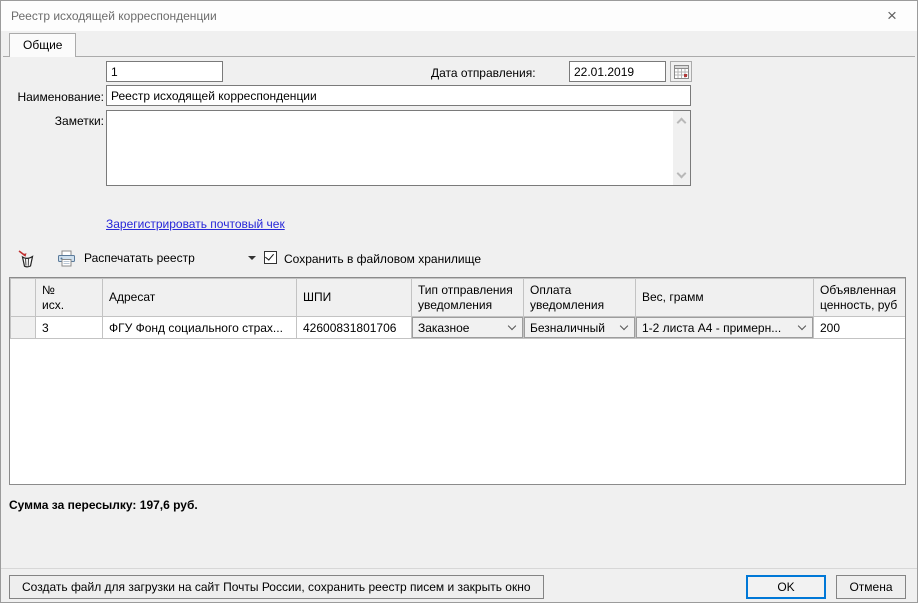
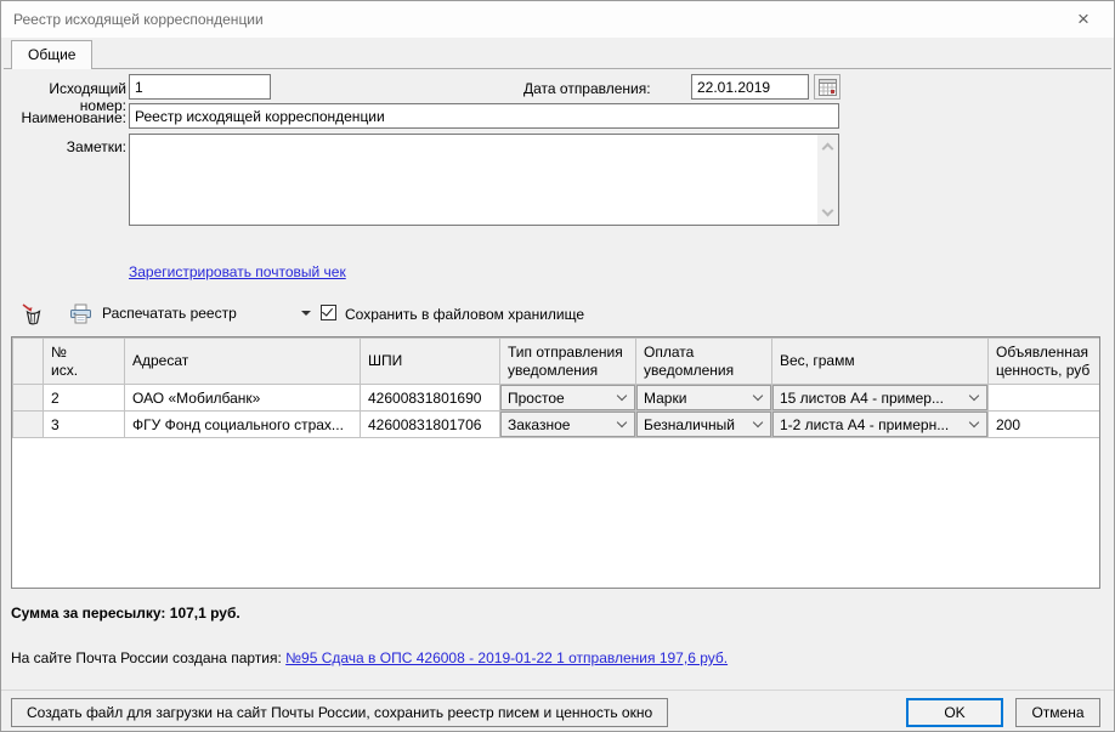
  Реестр исходящей корреспонденции
  ×
  Общие
+ Исходящий номер:
  1
  Дата отправления:
  22.01.2019
  Наименование:
  Реестр исходящей корреспонденции
  Заметки:
  Зарегистрировать почтовый чек
  Распечатать реестр
  Сохранить в файловом хранилище
  	№ исх.	Адресат	ШПИ	Тип отправления уведомления	Оплата уведомления	Вес, грамм	Объявленная ценность, руб
+ 	2	ОАО «Мобилбанк»	42600831801690	Простое	Марки	15 листов А4 - пример...
  	3	ФГУ Фонд социального страх...	42600831801706	Заказное	Безналичный	1-2 листа А4 - примерн...	200
- Сумма за пересылку: 197,6 руб.
+ Сумма за пересылку: 107,1 руб.
+ На сайте Почта России создана партия: №95 Сдача в ОПС 426008 - 2019-01-22 1 отправления 197,6 руб.
- Создать файл для загрузки на сайт Почты России, сохранить реестр писем и закрыть окно
+ Создать файл для загрузки на сайт Почты России, сохранить реестр писем и ценность окно
  OK
  Отмена
